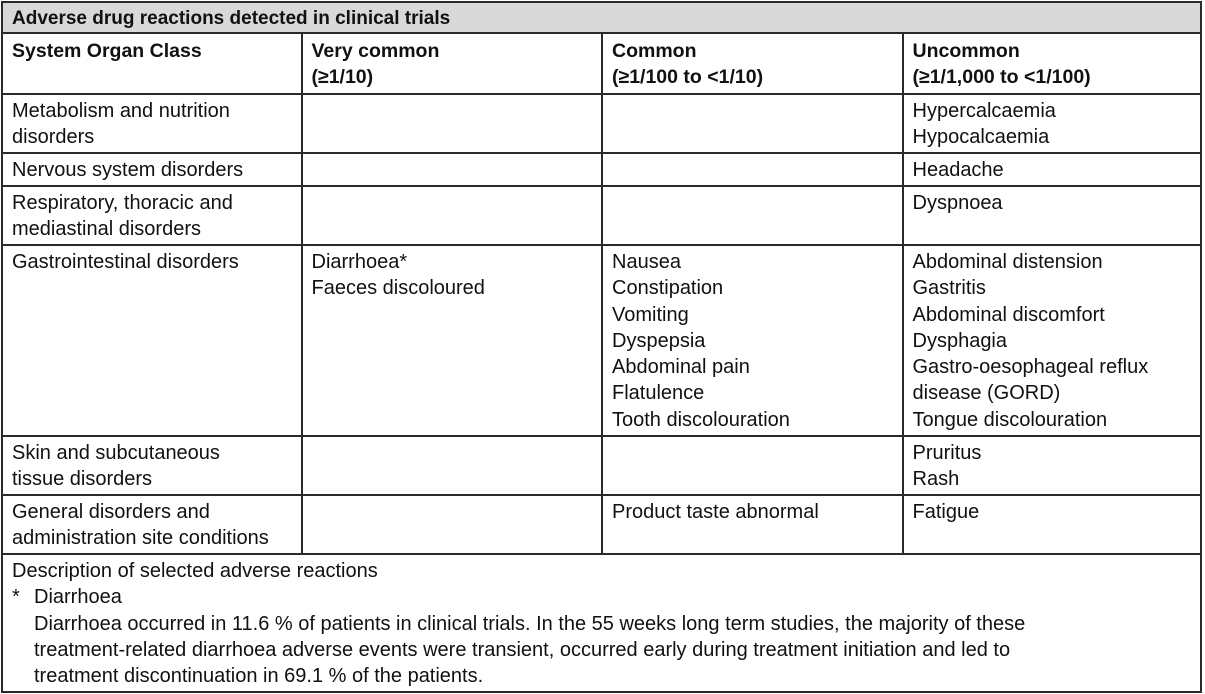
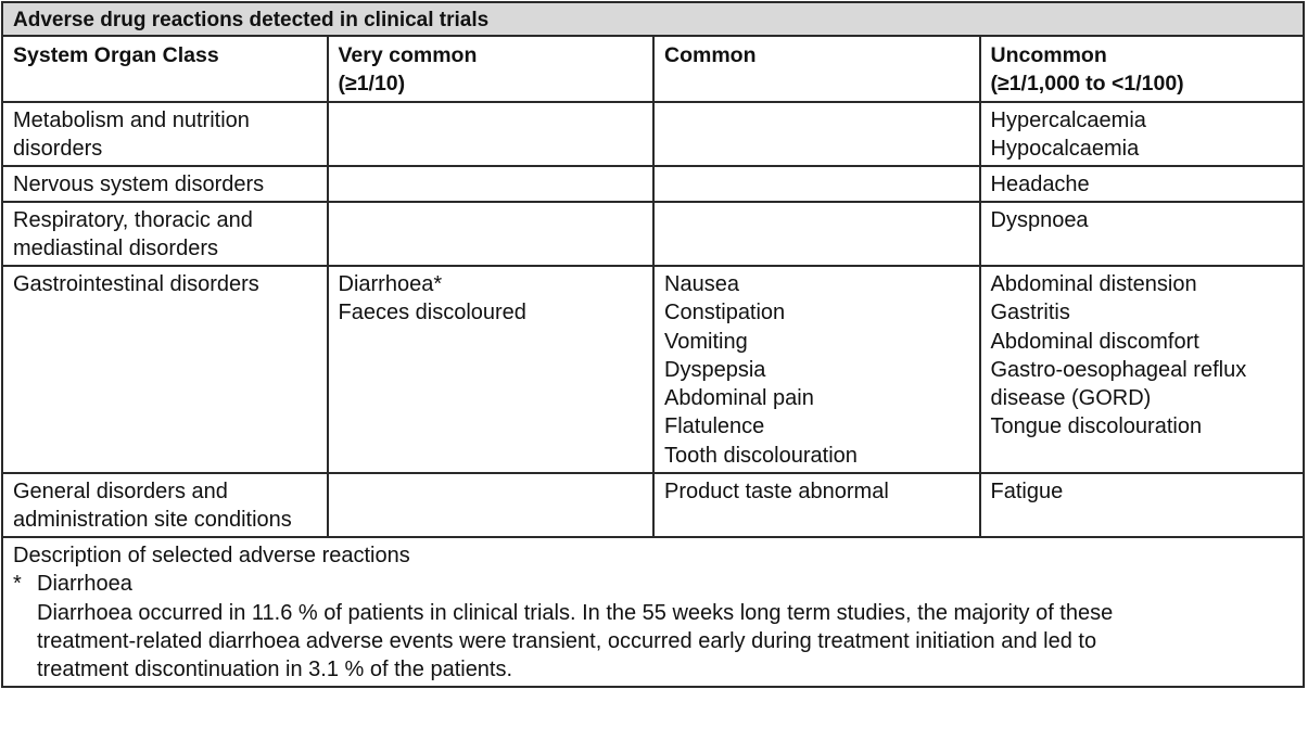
  Adverse drug reactions detected in clinical trials
  System Organ Class
  Very common
  (≥1/10)
  Common
- (≥1/100 to <1/10)
  Uncommon
  (≥1/1,000 to <1/100)
  Metabolism and nutrition
  disorders
  Hypercalcaemia
  Hypocalcaemia
  Nervous system disorders
  Headache
  Respiratory, thoracic and
  mediastinal disorders
  Dyspnoea
  Gastrointestinal disorders
  Diarrhoea*
  Faeces discoloured
  Nausea
  Constipation
  Vomiting
  Dyspepsia
  Abdominal pain
  Flatulence
  Tooth discolouration
  Abdominal distension
  Gastritis
  Abdominal discomfort
- Dysphagia
  Gastro-oesophageal reflux
  disease (GORD)
  Tongue discolouration
- Skin and subcutaneous
- tissue disorders
- Pruritus
- Rash
  General disorders and
  administration site conditions
  Product taste abnormal
  Fatigue
  Description of selected adverse reactions
  *
  Diarrhoea
  Diarrhoea occurred in 11.6 % of patients in clinical trials. In the 55 weeks long term studies, the majority of these
  treatment-related diarrhoea adverse events were transient, occurred early during treatment initiation and led to
- treatment discontinuation in 69.1 % of the patients.
+ treatment discontinuation in 3.1 % of the patients.
